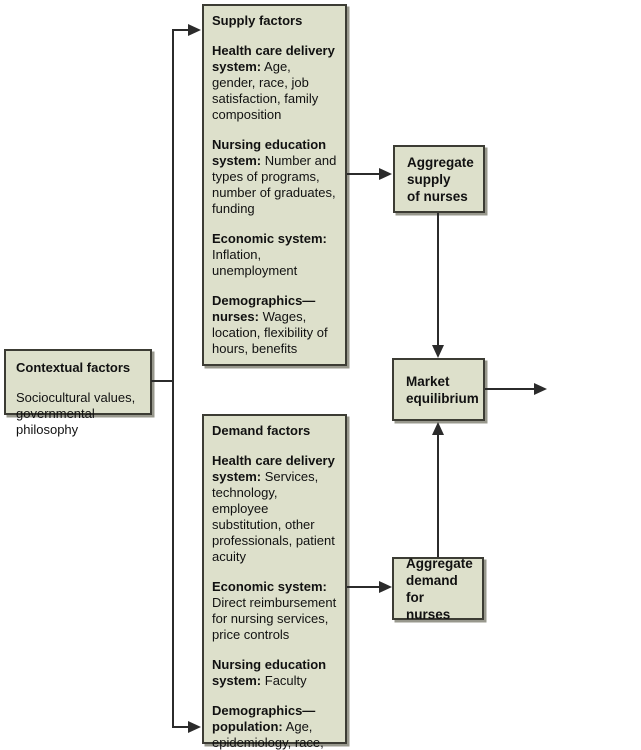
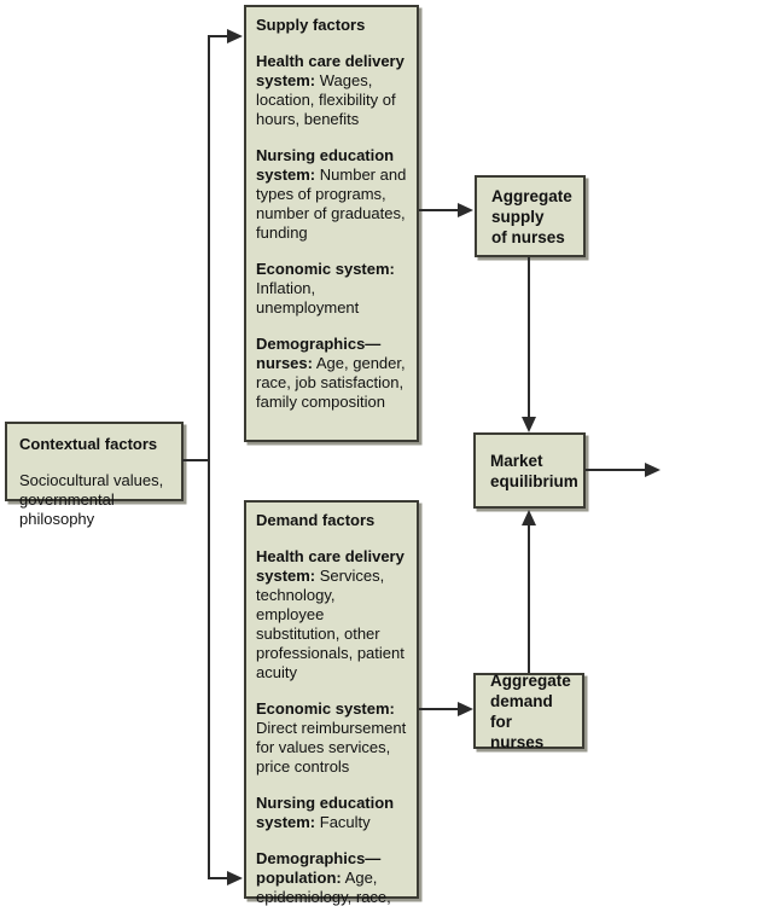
  Contextual factors
  Sociocultural values,
  governmental philosophy
  Supply factors
- Health care delivery system: Age, gender, race, job satisfaction, family composition
+ Health care delivery system: Wages, location, flexibility of hours, benefits
  Nursing education system: Number and types of programs, number of graduates, funding
  Economic system: Inflation, unemployment
- Demographics—nurses: Wages, location, flexibility of hours, benefits
+ Demographics—nurses: Age, gender, race, job satisfaction, family composition
  Demand factors
  Health care delivery system: Services, technology, employee substitution, other professionals, patient acuity
- Economic system: Direct reimbursement for nursing services, price controls
+ Economic system: Direct reimbursement for values services, price controls
  Nursing education system: Faculty
  Demographics—population: Age, epidemiology, race,
  Aggregate
  supply
  of nurses
  Market
  equilibrium
  Aggregate
  demand for
  nurses
